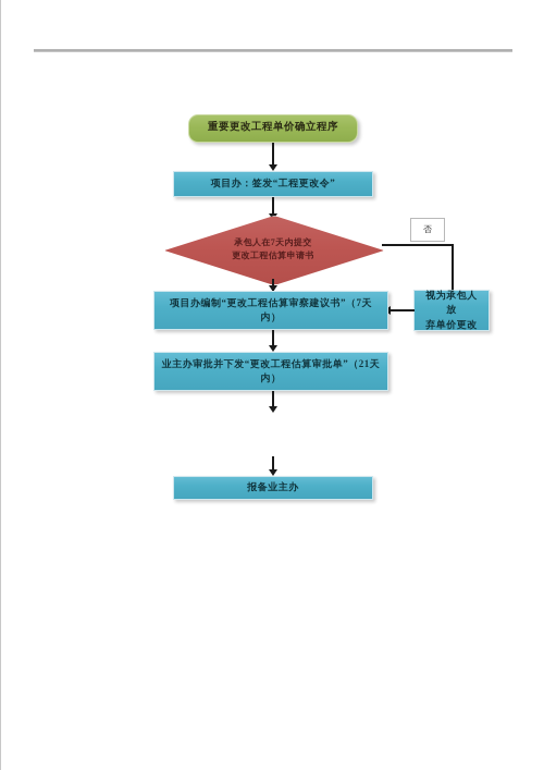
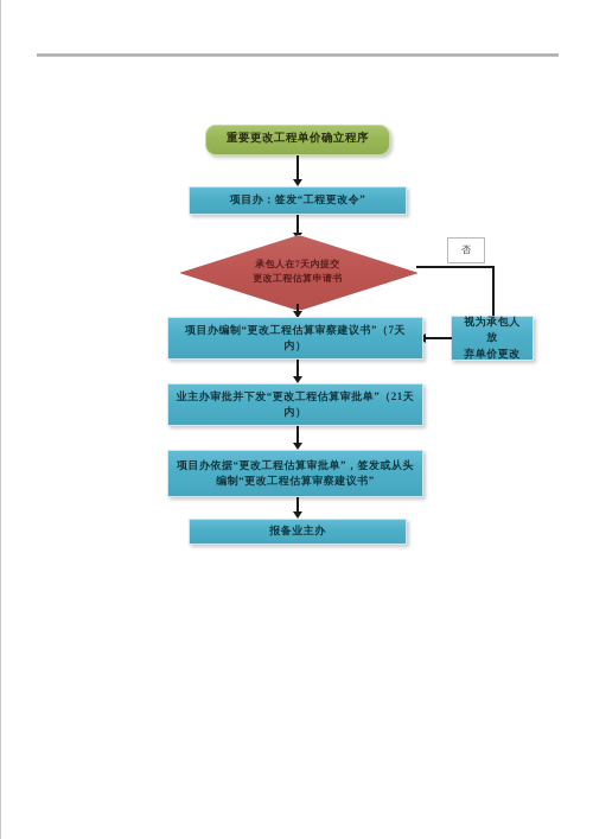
  重要更改工程单价确立程序
  项目办：签发“工程更改令”
  承包人在7天内提交
  更改工程估算申请书
  否
  视为承包人放
  弃单价更改
  项目办编制“更改工程估算审察建议书”（7天内）
  业主办审批并下发“更改工程估算审批单”（21天内）
+ 项目办依据“更改工程估算审批单”，签发或从头编制“更改工程估算审察建议书”
  报备业主办
